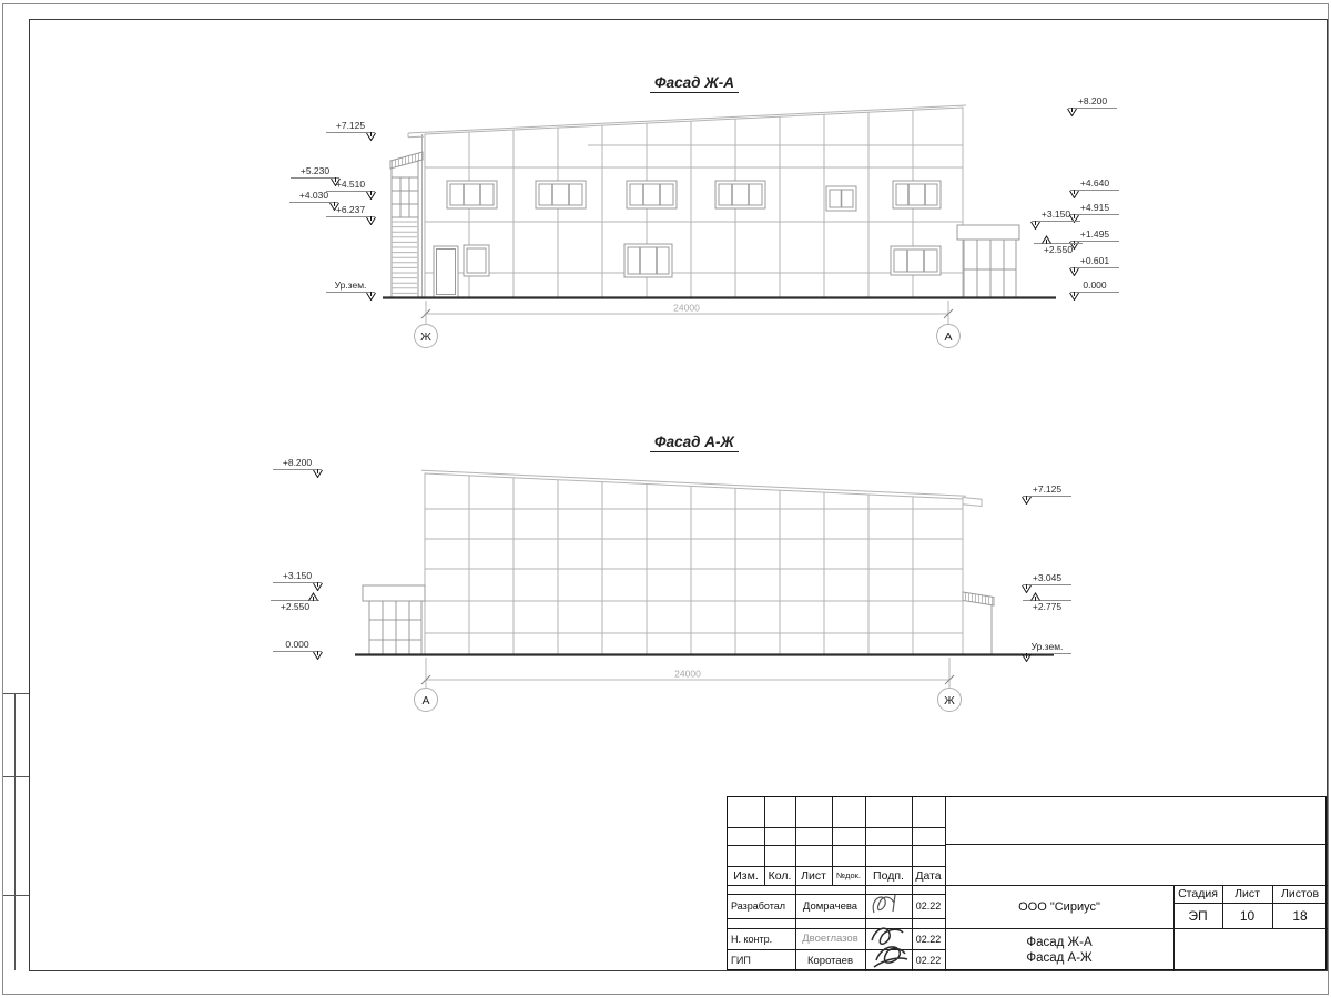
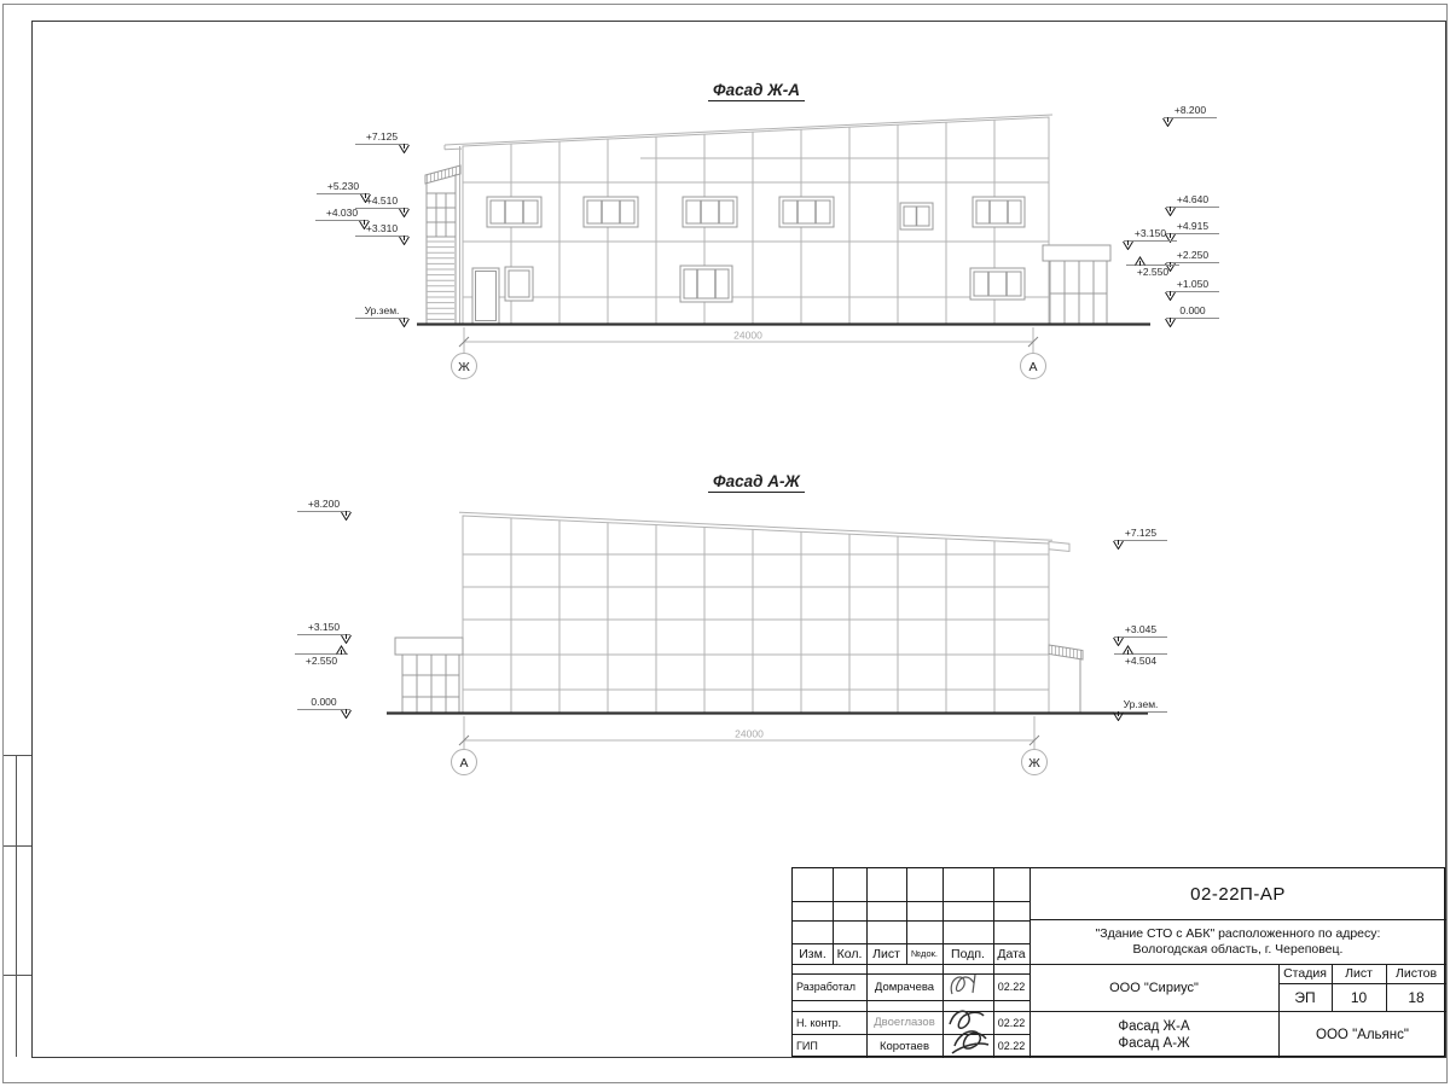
  Фасад Ж-А
  24000
  Ж
  А
  +7.125
  +5.230
  +4.510
  +4.030
- +6.237
+ +3.310
  Ур.зем.
  +8.200
  +4.640
  +4.915
  +3.150
- +1.495
+ +2.250
  +2.550
- +0.601
+ +1.050
  0.000
  Фасад А-Ж
  24000
  А
  Ж
  +8.200
  +3.150
  +2.550
  0.000
  +7.125
  +3.045
- +2.775
+ +4.504
  Ур.зем.
  Изм.
  Кол.
  Лист
  №док.
  Подп.
  Дата
  Разработал
  Домрачева
  02.22
  Н. контр.
  Двоеглазов
  02.22
  ГИП
  Коротаев
  02.22
+ 02-22П-АР
+ "Здание СТО с АБК" расположенного по адресу:
+ Вологодская область, г. Череповец.
  ООО "Сириус"
  Фасад Ж-А
  Фасад А-Ж
  Стадия
  Лист
  Листов
  ЭП
  10
  18
+ ООО "Альянс"
